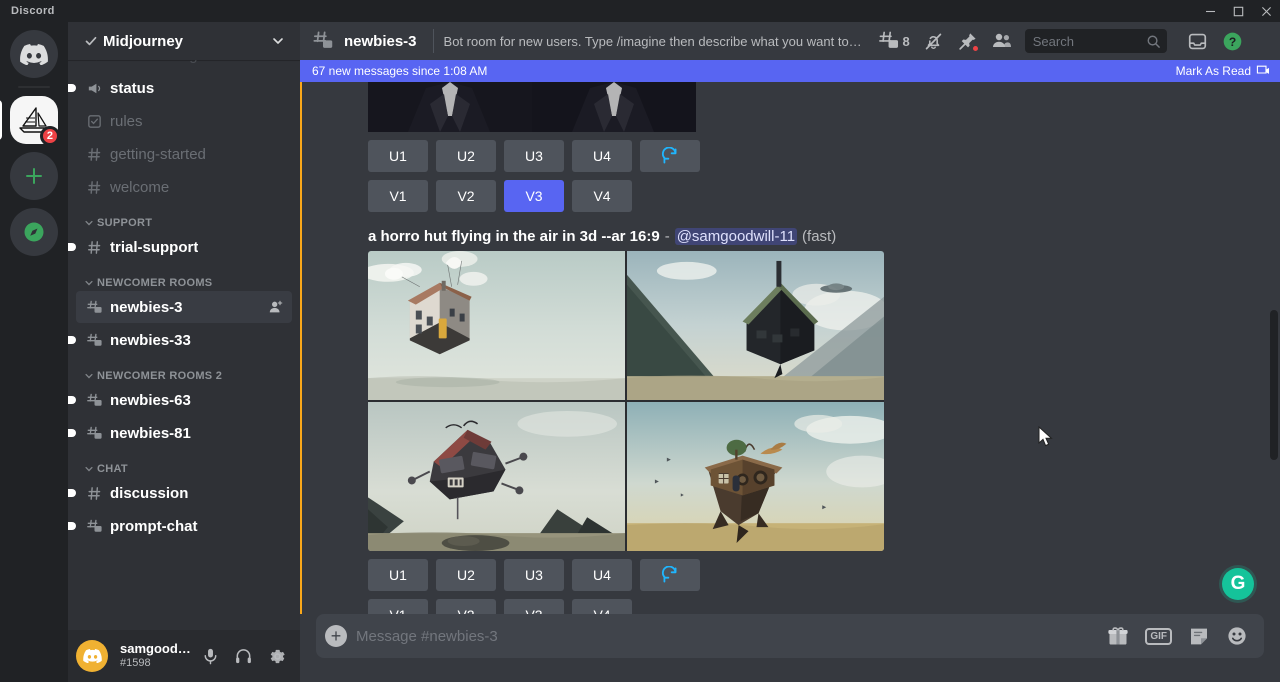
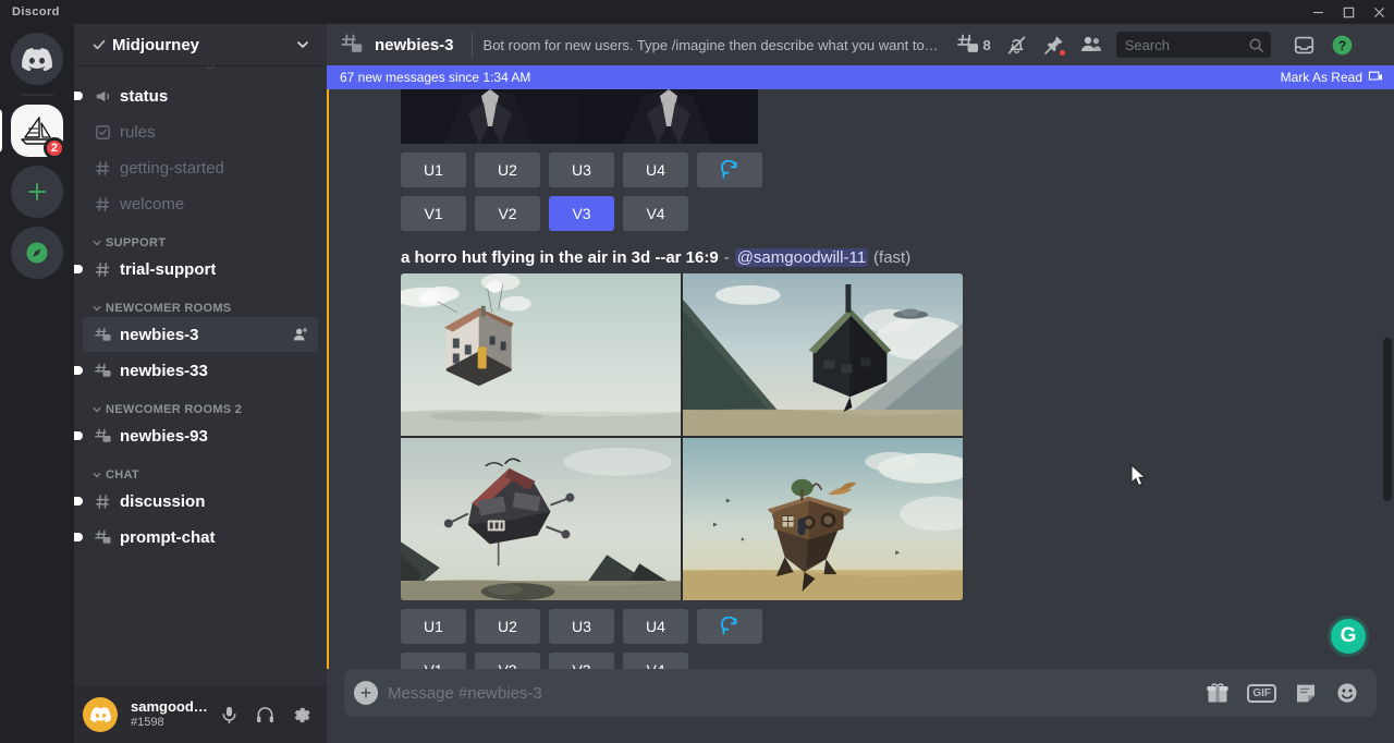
  Discord
  2
  Midjourney
  status
  rules
  getting-started
  welcome
  SUPPORT
  trial-support
  NEWCOMER ROOMS
  newbies-3
  newbies-33
  NEWCOMER ROOMS 2
- newbies-63
- newbies-81
+ newbies-93
  CHAT
  discussion
  prompt-chat
  samgoodw.
  #1598
  newbies-3
  Bot room for new users. Type /imagine then describe what you want to dr
  8
  Search
  ?
- 67 new messages since 1:08 AM
+ 67 new messages since 1:34 AM
  Mark As Read
  U1
  U2
  U3
  U4
  V1
  V2
  V3
  V4
  a horro hut flying in the air in 3d --ar 16:9
  -
  @samgoodwill-11
  (fast)
  U1
  U2
  U3
  U4
  G
  +
  Message #newbies-3
  GIF
